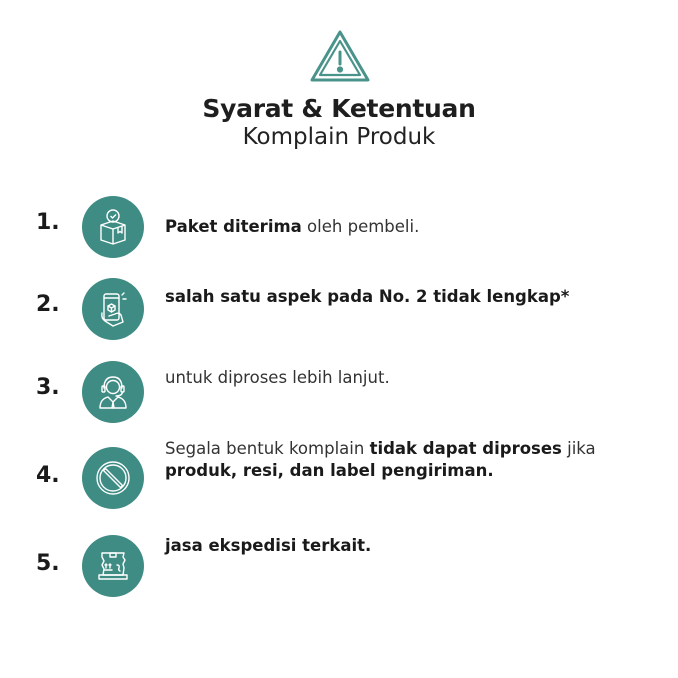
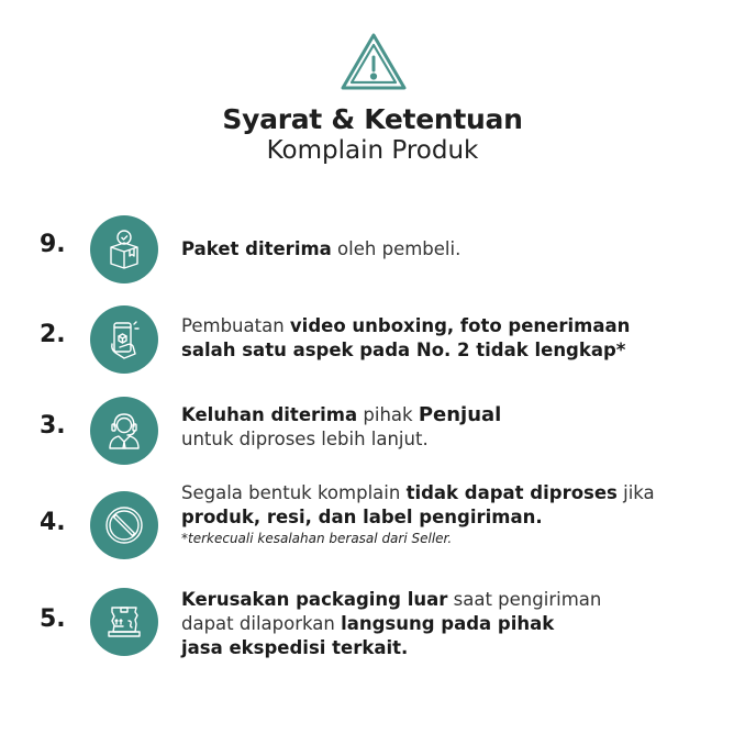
  Syarat & Ketentuan
  Komplain Produk
- 1.
+ 9.
  Paket diterima oleh pembeli.
  2.
+ Pembuatan video unboxing, foto penerimaan
  salah satu aspek pada No. 2 tidak lengkap*
  3.
+ Keluhan diterima pihak Penjual
  untuk diproses lebih lanjut.
  4.
  Segala bentuk komplain tidak dapat diproses jika
  produk, resi, dan label pengiriman.
+ *terkecuali kesalahan berasal dari Seller.
  5.
+ Kerusakan packaging luar saat pengiriman
+ dapat dilaporkan langsung pada pihak
  jasa ekspedisi terkait.
